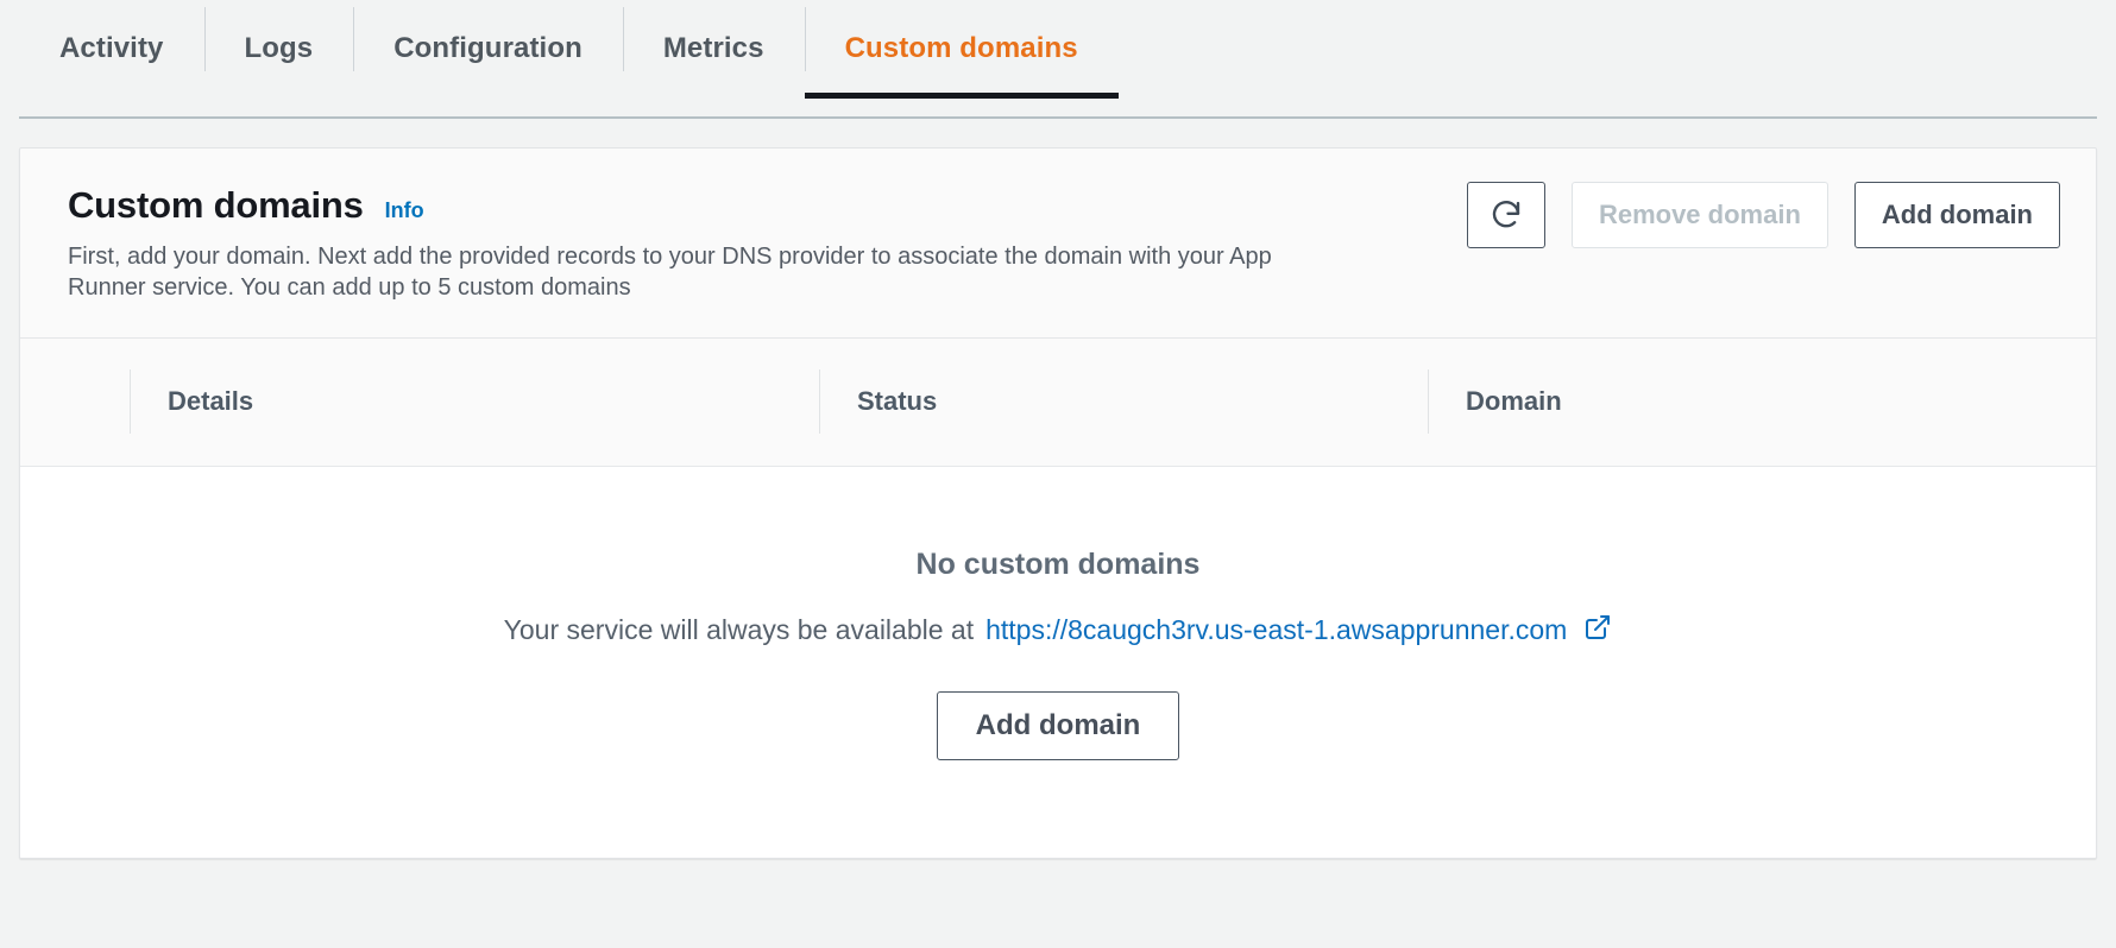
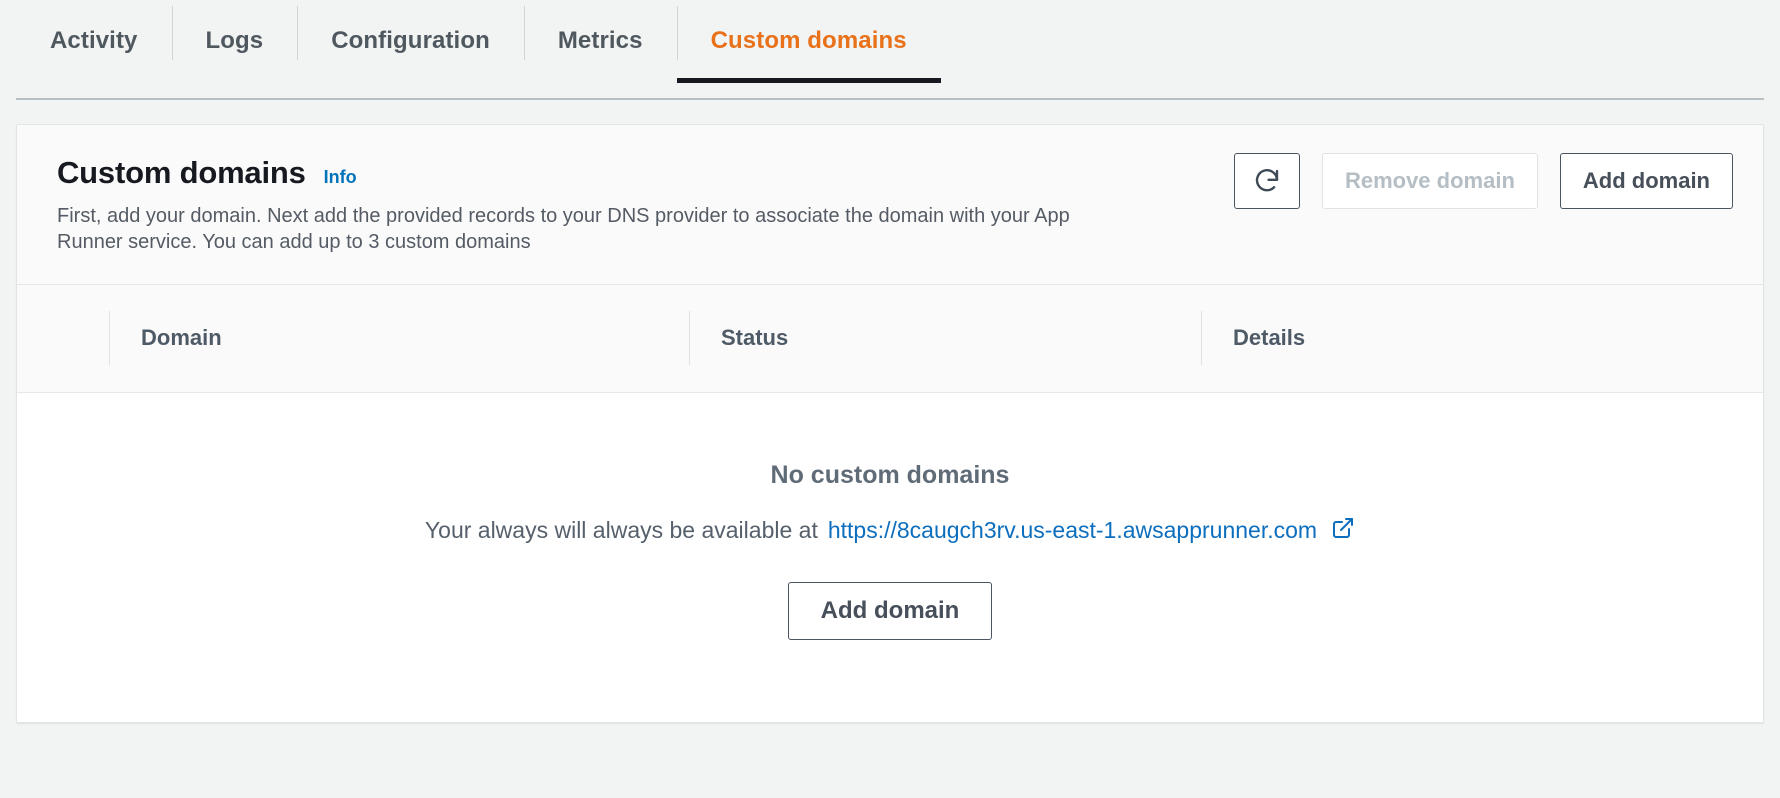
  Activity
  Logs
  Configuration
  Metrics
  Custom domains
  Custom domains
  Info
- First, add your domain. Next add the provided records to your DNS provider to associate the domain with your App Runner service. You can add up to 5 custom domains
+ First, add your domain. Next add the provided records to your DNS provider to associate the domain with your App Runner service. You can add up to 3 custom domains
  Remove domain
  Add domain
- Details
+ Domain
  Status
- Domain
+ Details
  No custom domains
- Your service will always be available at
+ Your always will always be available at
  https://8caugch3rv.us-east-1.awsapprunner.com
  Add domain
